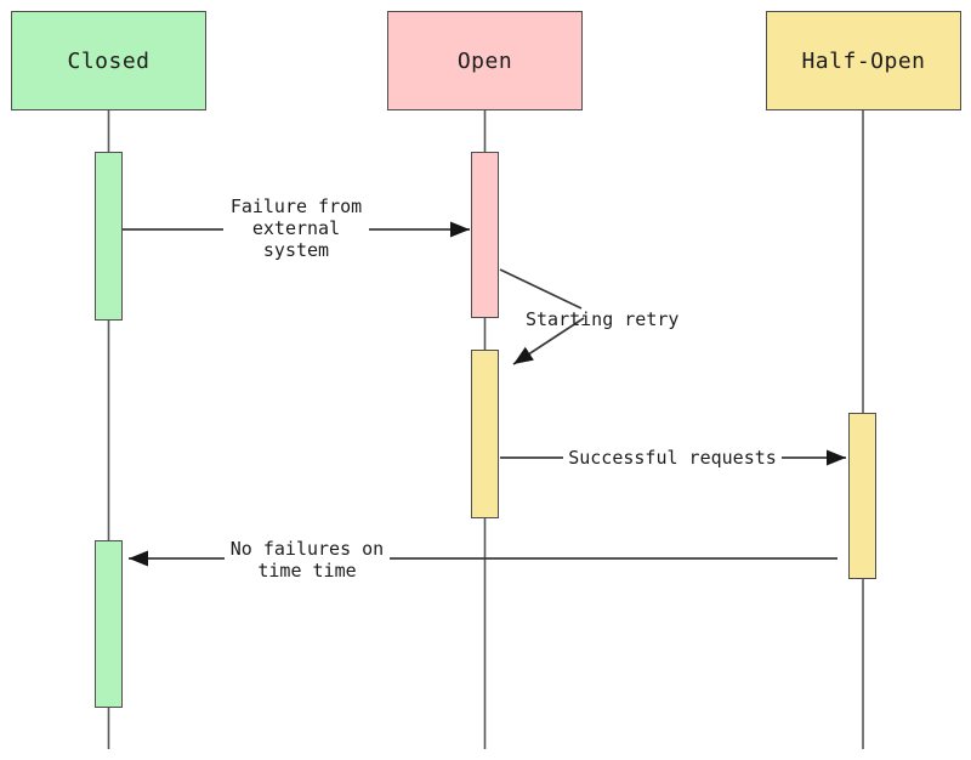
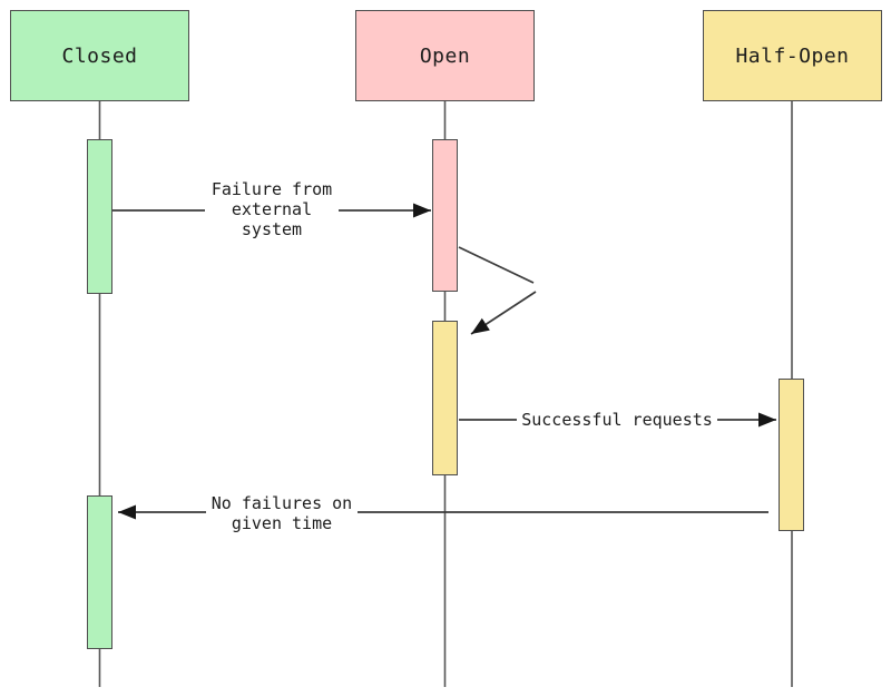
  Closed
  Open
  Half-Open
  Failure from external system
- Starting retry
  Successful requests
- No failures on time time
+ No failures on given time
